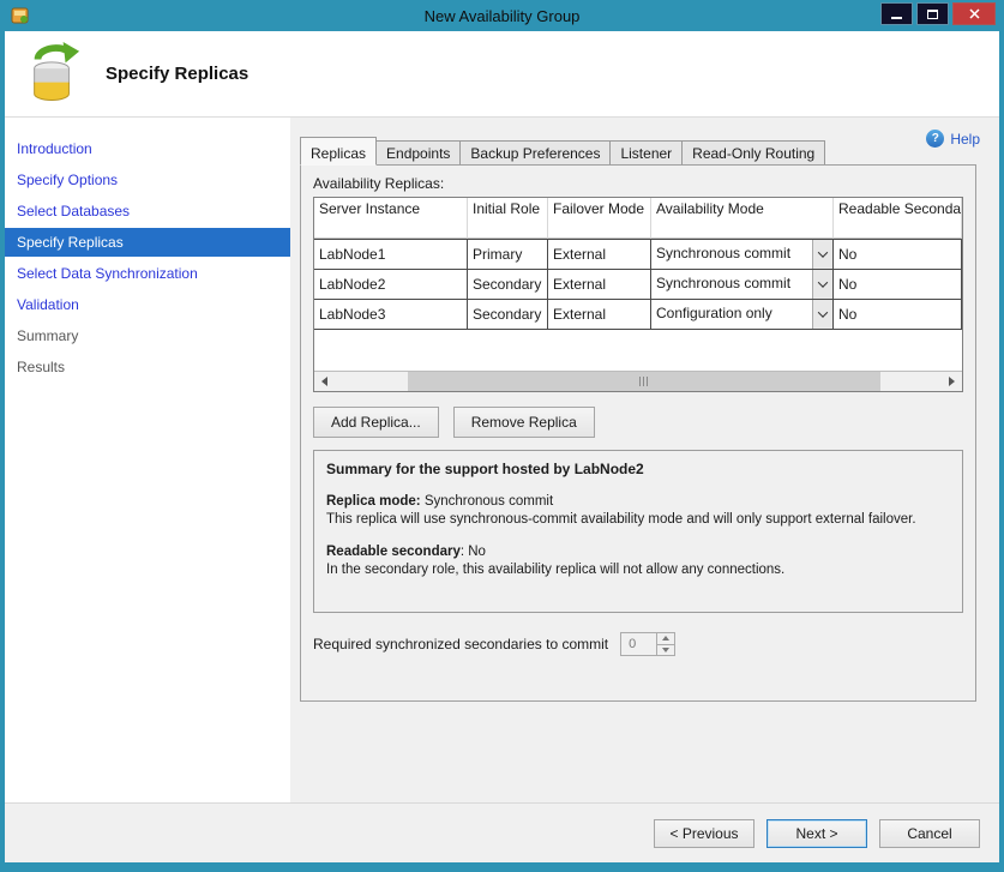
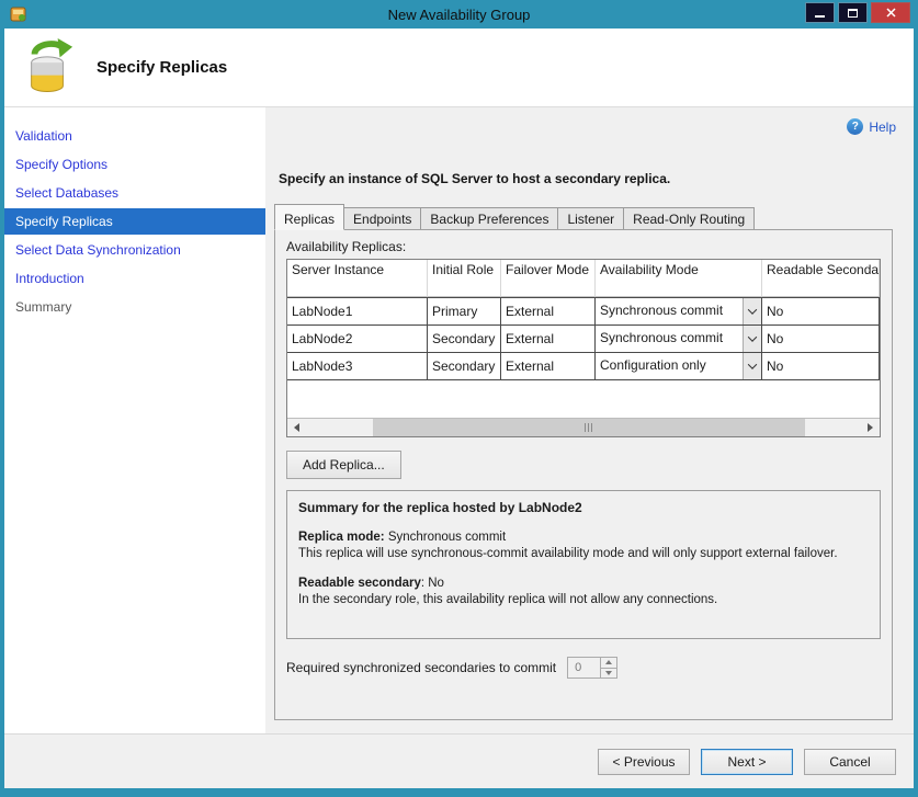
  New Availability Group
  Specify Replicas
- Introduction
+ Validation
  Specify Options
  Select Databases
  Specify Replicas
  Select Data Synchronization
- Validation
+ Introduction
  Summary
- Results
  ?
  Help
+ Specify an instance of SQL Server to host a secondary replica.
  Replicas
  Endpoints
  Backup Preferences
  Listener
  Read-Only Routing
  Availability Replicas:
  Server Instance	Initial Role	Failover Mode	Availability Mode	Readable Seconda
  LabNode1	Primary	External	Synchronous commit	No
  LabNode2	Secondary	External	Synchronous commit	No
  LabNode3	Secondary	External	Configuration only	No
  Add Replica...
- Remove Replica
- Summary for the support hosted by LabNode2
+ Summary for the replica hosted by LabNode2
  Replica mode: Synchronous commit
  This replica will use synchronous-commit availability mode and will only support external failover.
  Readable secondary: No
  In the secondary role, this availability replica will not allow any connections.
  Required synchronized secondaries to commit
  0
  < Previous
  Next >
  Cancel
